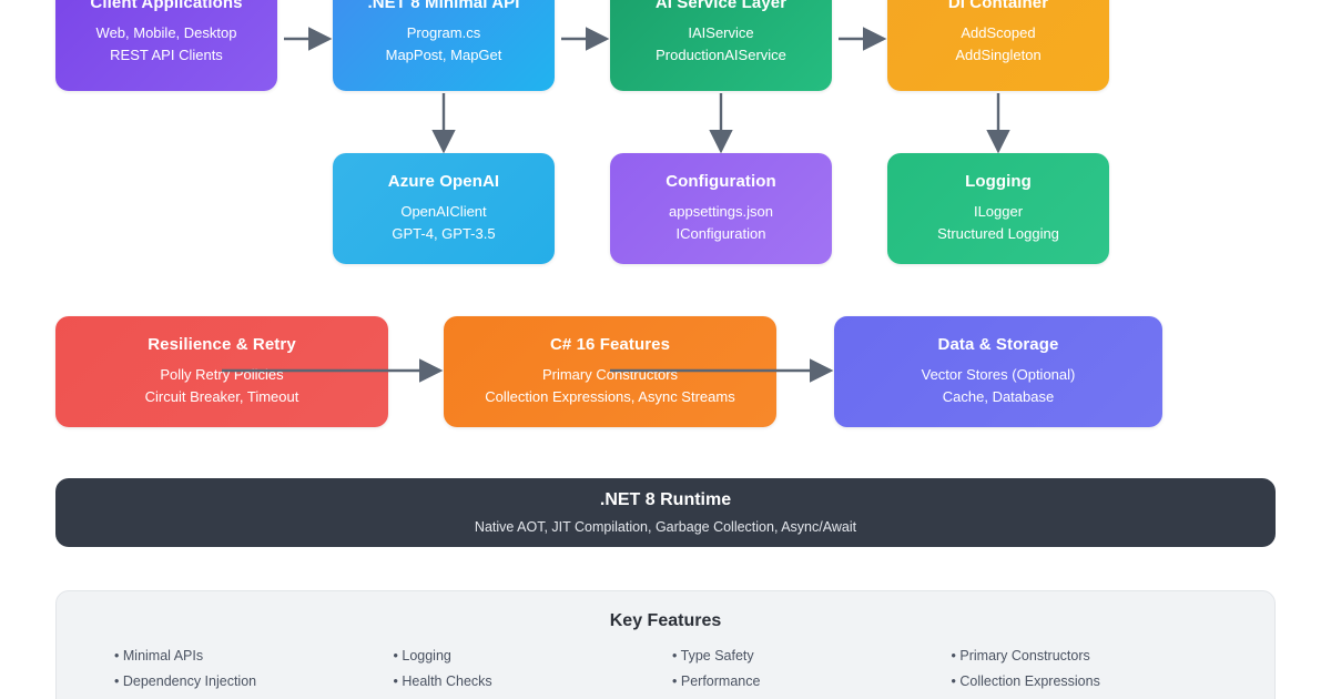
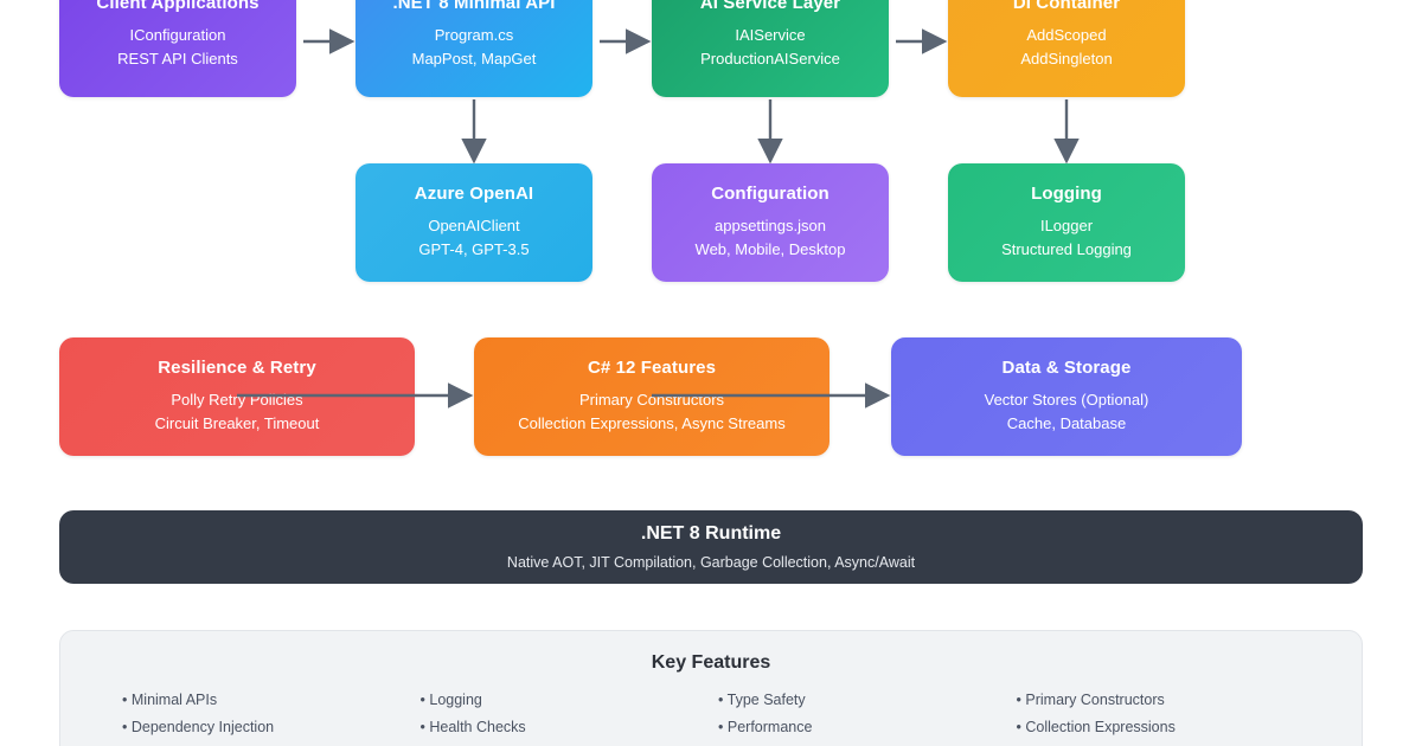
  Client Applications
- Web, Mobile, Desktop
+ IConfiguration
  REST API Clients
  .NET 8 Minimal API
  Program.cs
  MapPost, MapGet
  AI Service Layer
  IAIService
  ProductionAIService
  DI Container
  AddScoped
  AddSingleton
  Azure OpenAI
  OpenAIClient
  GPT-4, GPT-3.5
  Configuration
  appsettings.json
- IConfiguration
+ Web, Mobile, Desktop
  Logging
  ILogger
  Structured Logging
  Resilience & Retry
  Polly Retry Policies
  Circuit Breaker, Timeout
- C# 16 Features
+ C# 12 Features
  Primary Constructors
  Collection Expressions, Async Streams
  Data & Storage
  Vector Stores (Optional)
  Cache, Database
  .NET 8 Runtime
  Native AOT, JIT Compilation, Garbage Collection, Async/Await
  Key Features
  • Minimal APIs
  • Dependency Injection
  • Logging
  • Health Checks
  • Type Safety
  • Performance
  • Primary Constructors
  • Collection Expressions
